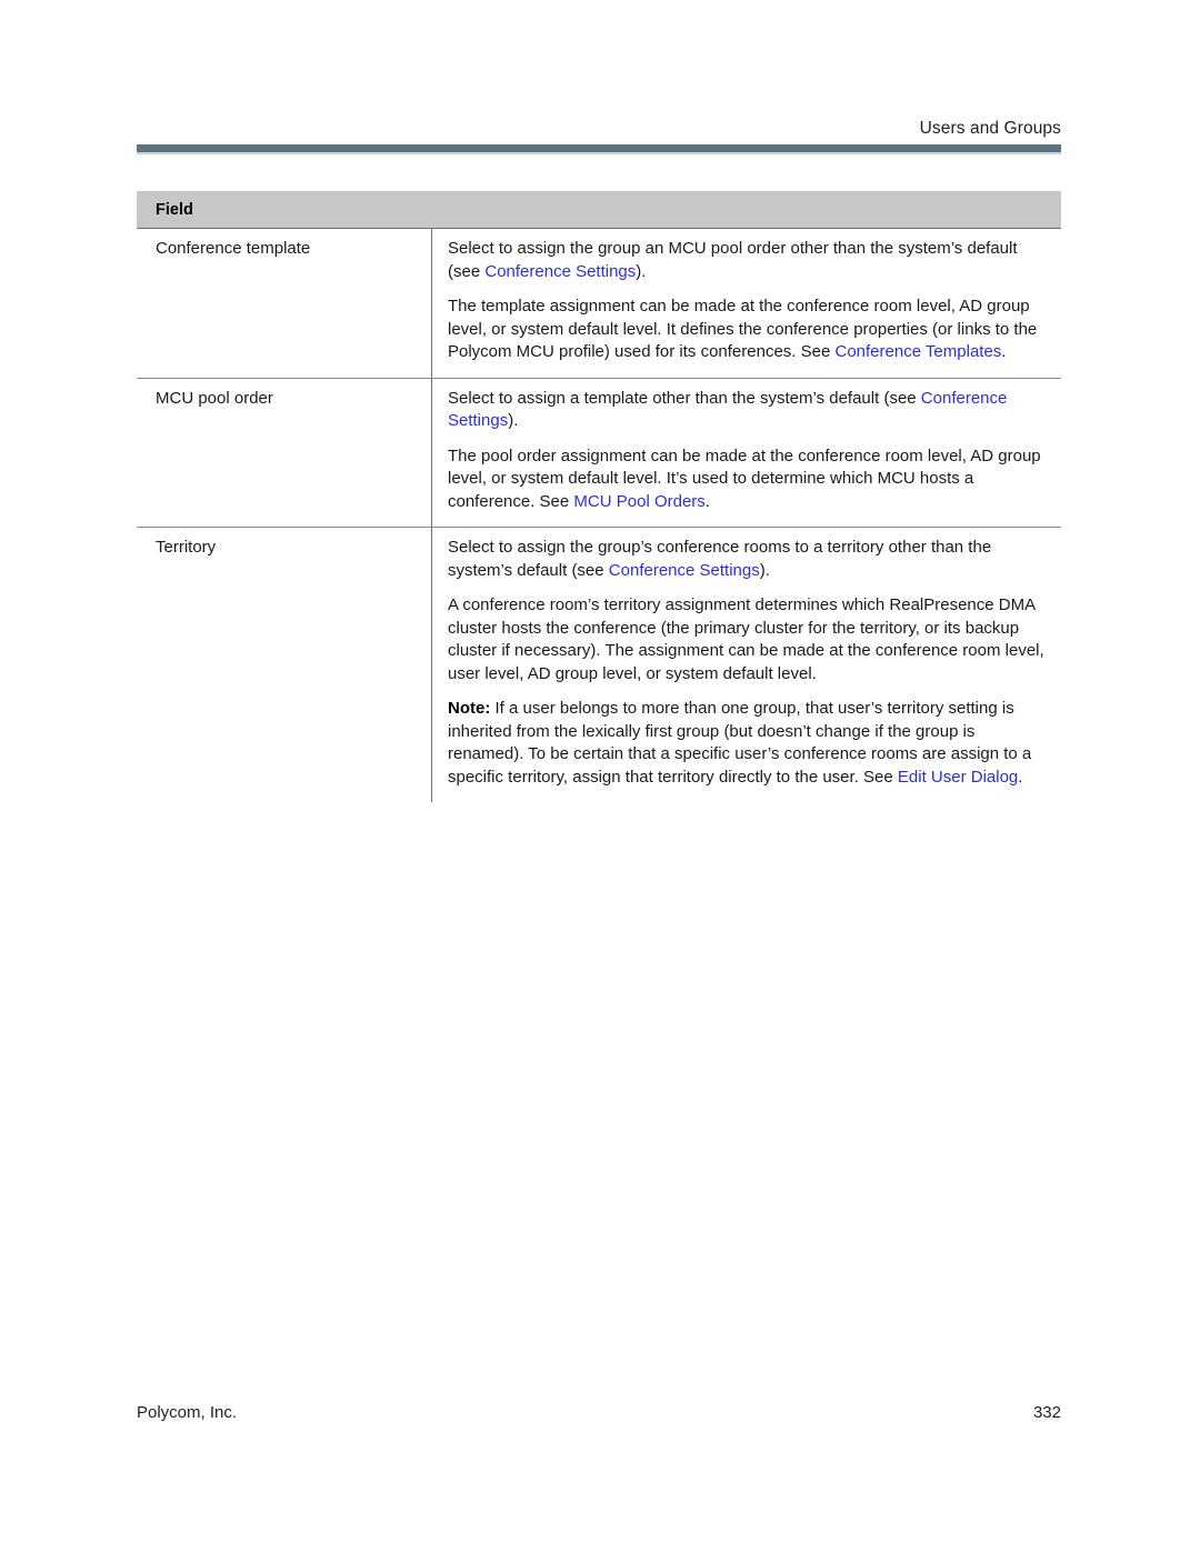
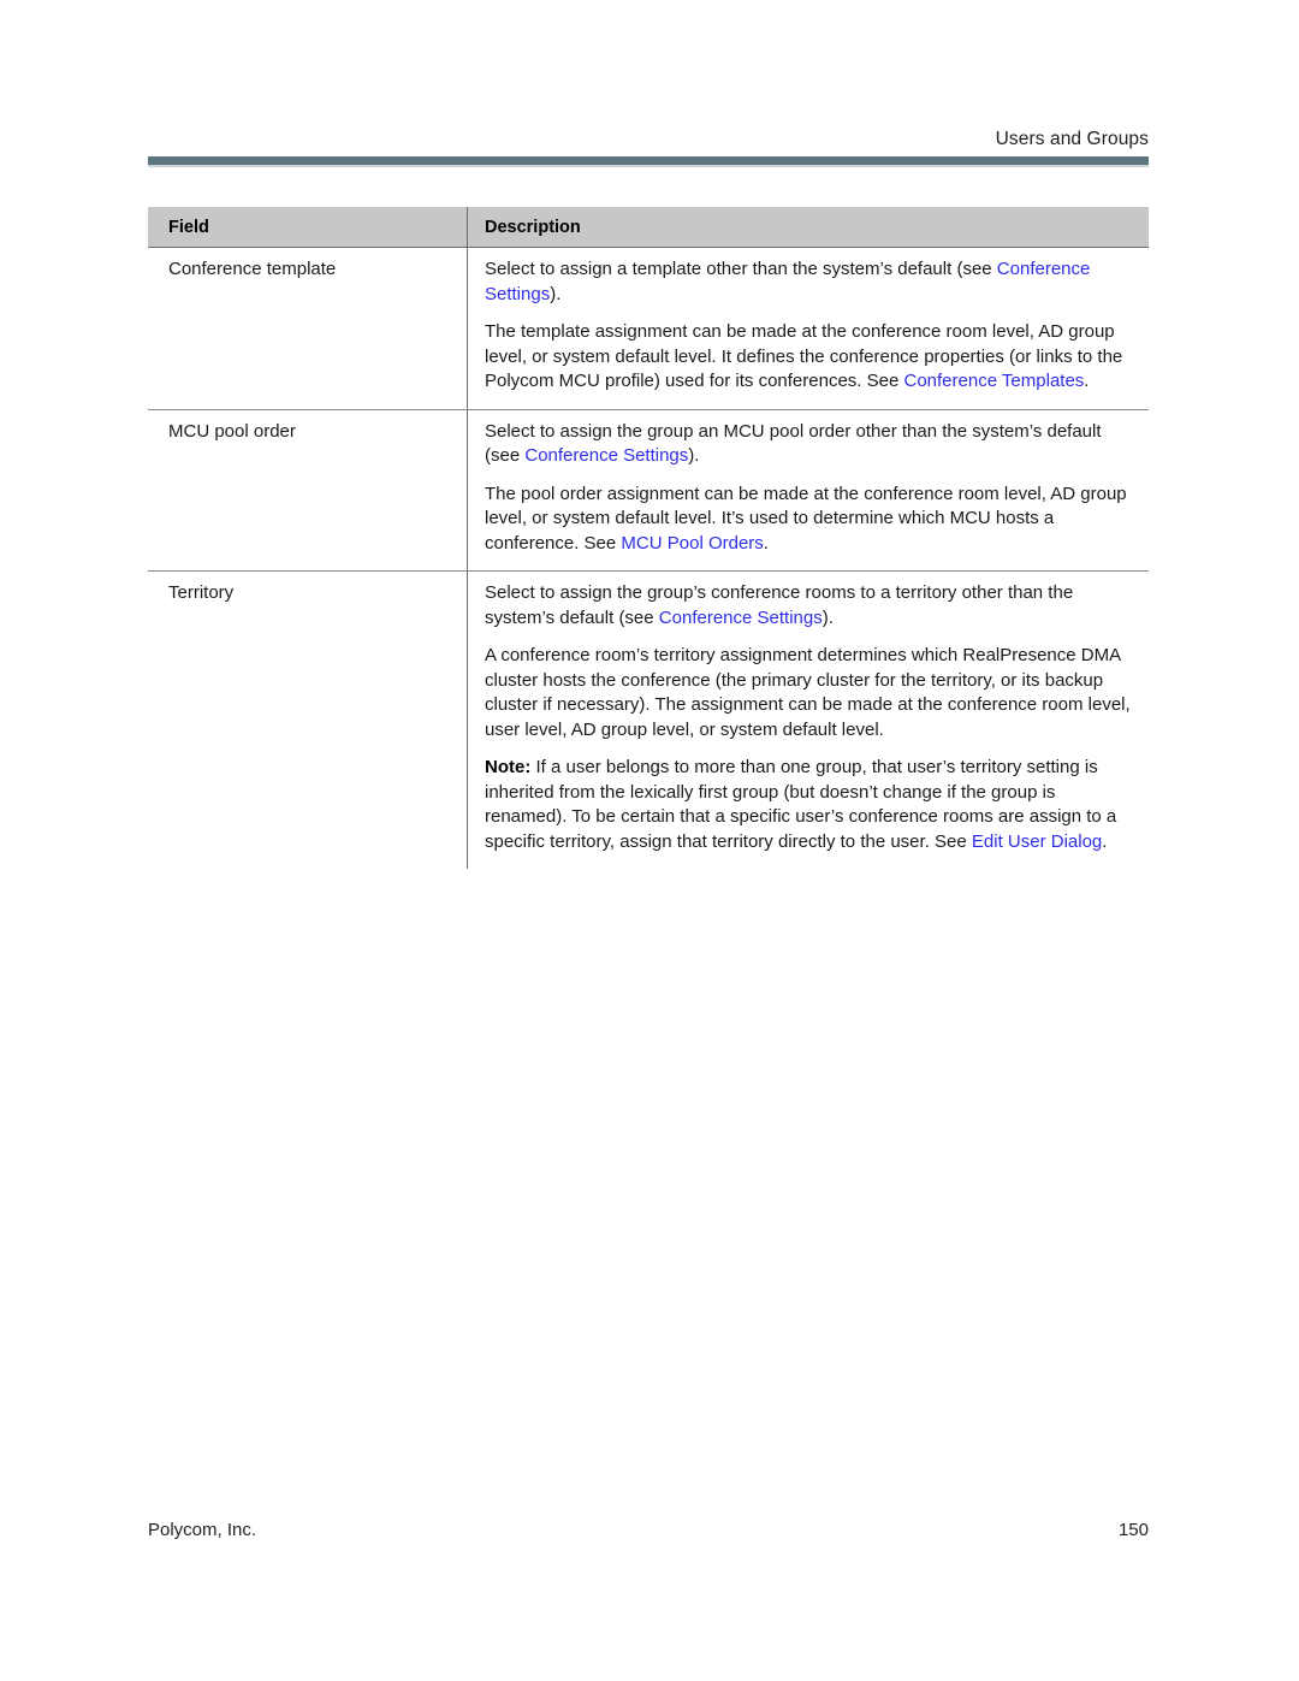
  Users and Groups
  Field
+ Description
  Conference template
- Select to assign the group an MCU pool order other than the system’s default (see Conference Settings).
+ Select to assign a template other than the system’s default (see Conference Settings).
  The template assignment can be made at the conference room level, AD group level, or system default level. It defines the conference properties (or links to the Polycom MCU profile) used for its conferences. See Conference Templates.
  MCU pool order
- Select to assign a template other than the system’s default (see Conference Settings).
+ Select to assign the group an MCU pool order other than the system’s default (see Conference Settings).
  The pool order assignment can be made at the conference room level, AD group level, or system default level. It’s used to determine which MCU hosts a conference. See MCU Pool Orders.
  Territory
  Select to assign the group’s conference rooms to a territory other than the system’s default (see Conference Settings).
  A conference room’s territory assignment determines which RealPresence DMA cluster hosts the conference (the primary cluster for the territory, or its backup cluster if necessary). The assignment can be made at the conference room level, user level, AD group level, or system default level.
  Note: If a user belongs to more than one group, that user’s territory setting is inherited from the lexically first group (but doesn’t change if the group is renamed). To be certain that a specific user’s conference rooms are assign to a specific territory, assign that territory directly to the user. See Edit User Dialog.
  Polycom, Inc.
- 332
+ 150
